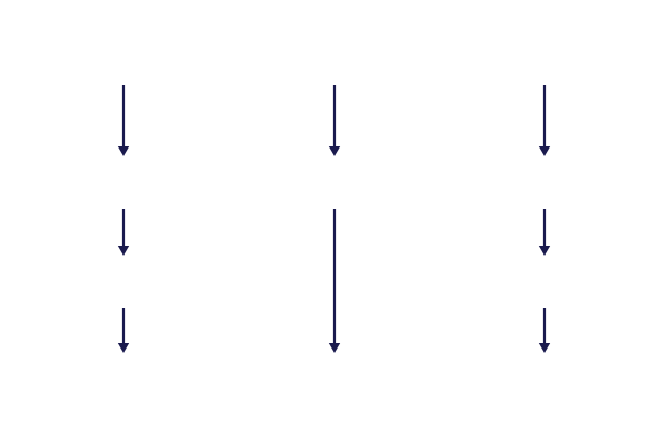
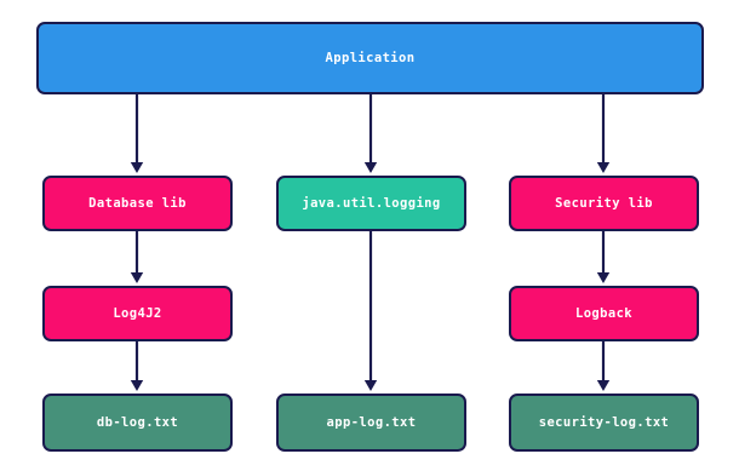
+ Application
+ Database lib
+ java.util.logging
+ Security lib
+ Log4J2
+ Logback
+ db-log.txt
+ app-log.txt
+ security-log.txt
